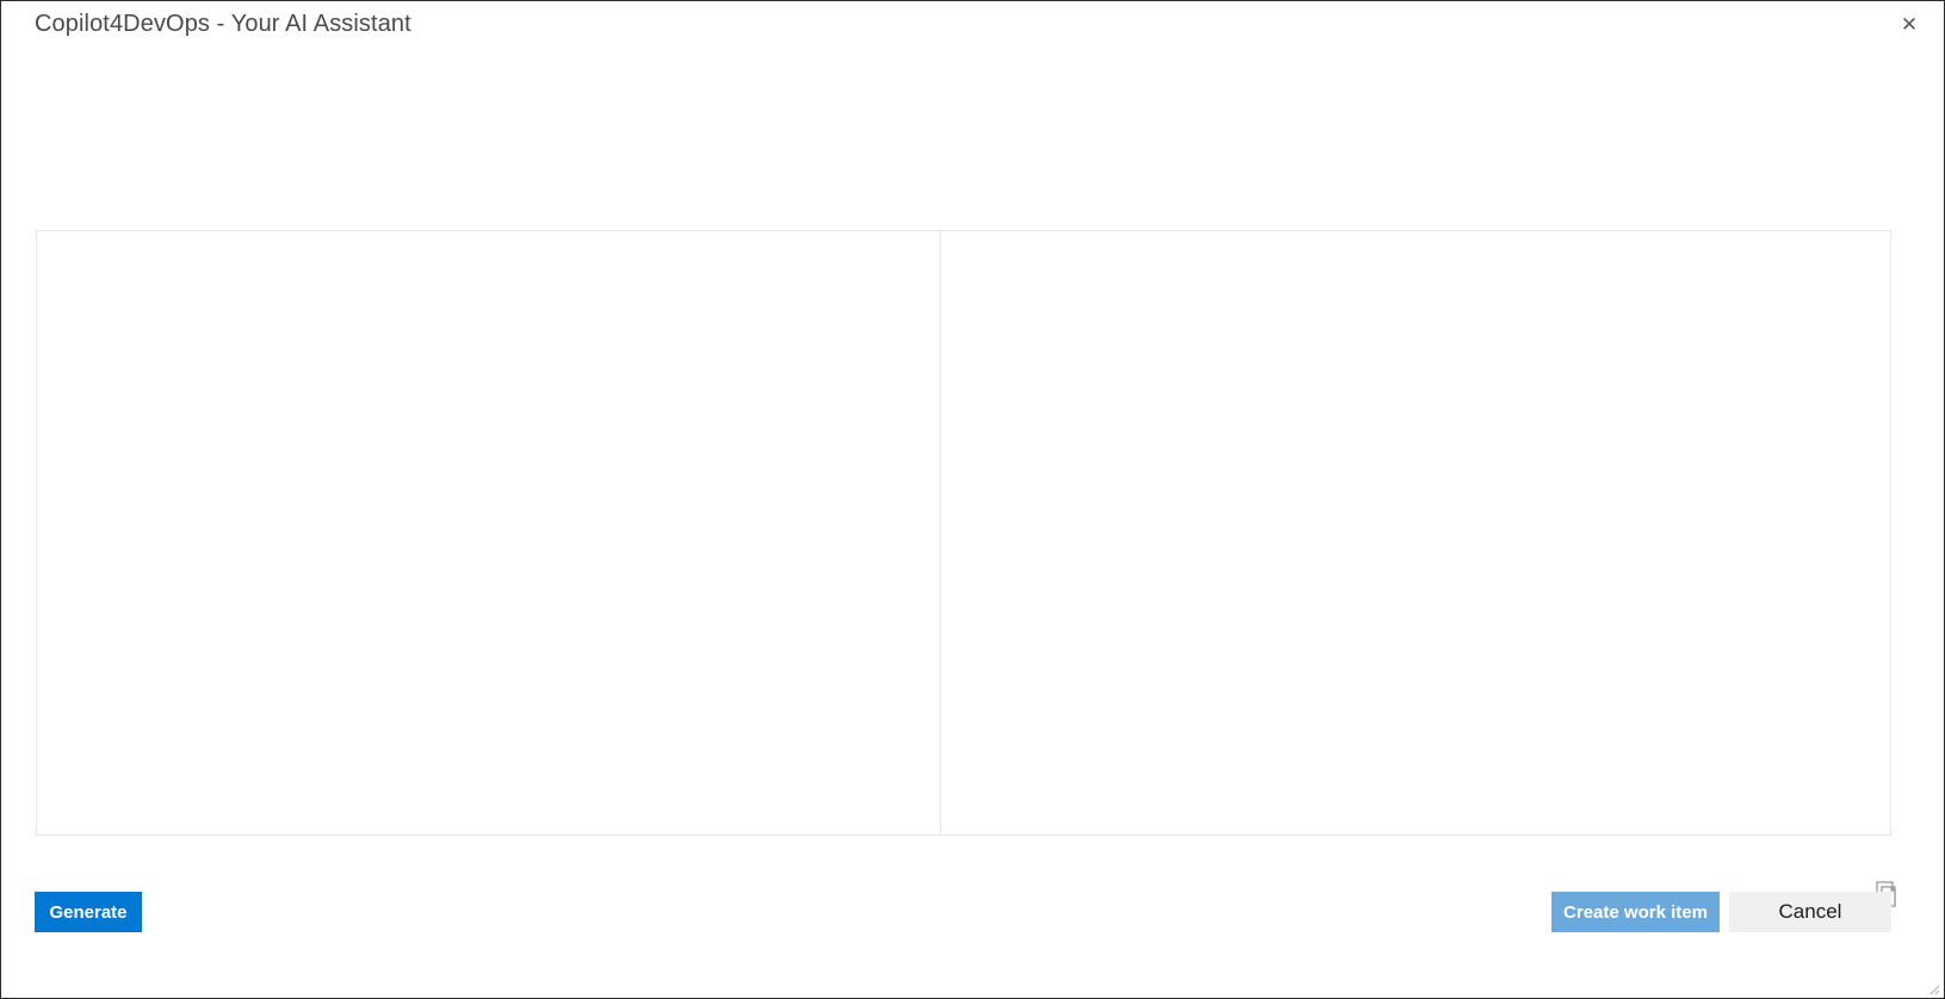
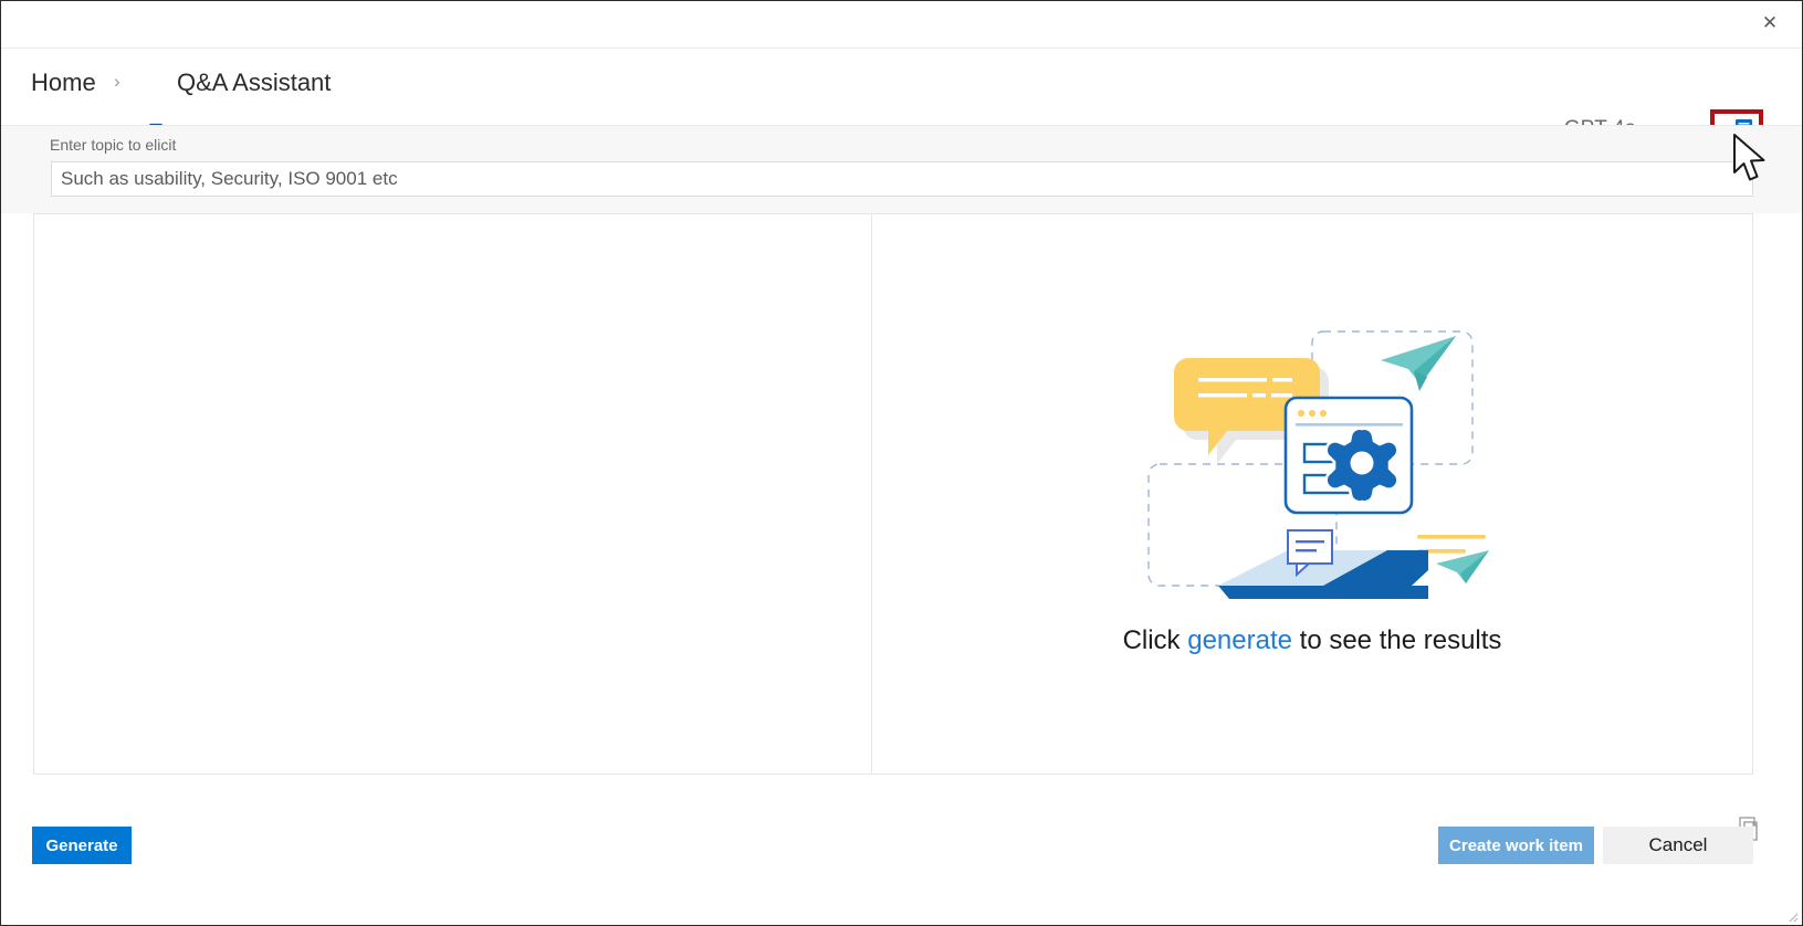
- Copilot4DevOps - Your AI Assistant
  ✕
+ Home
+ ›
+ Q&A Assistant
+ Enter topic to elicit
+ Such as usability, Security, ISO 9001 etc
+ Click generate to see the results
  Generate
  Create work item
  Cancel
